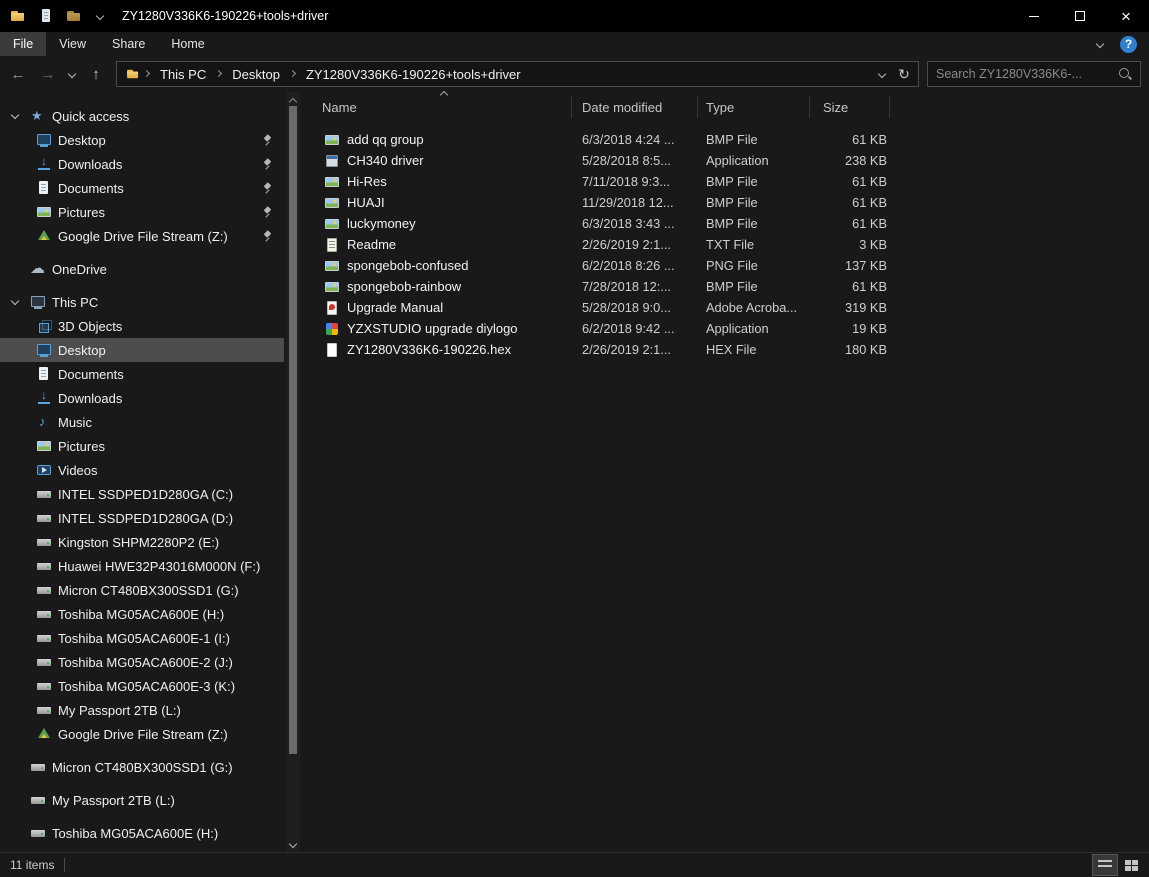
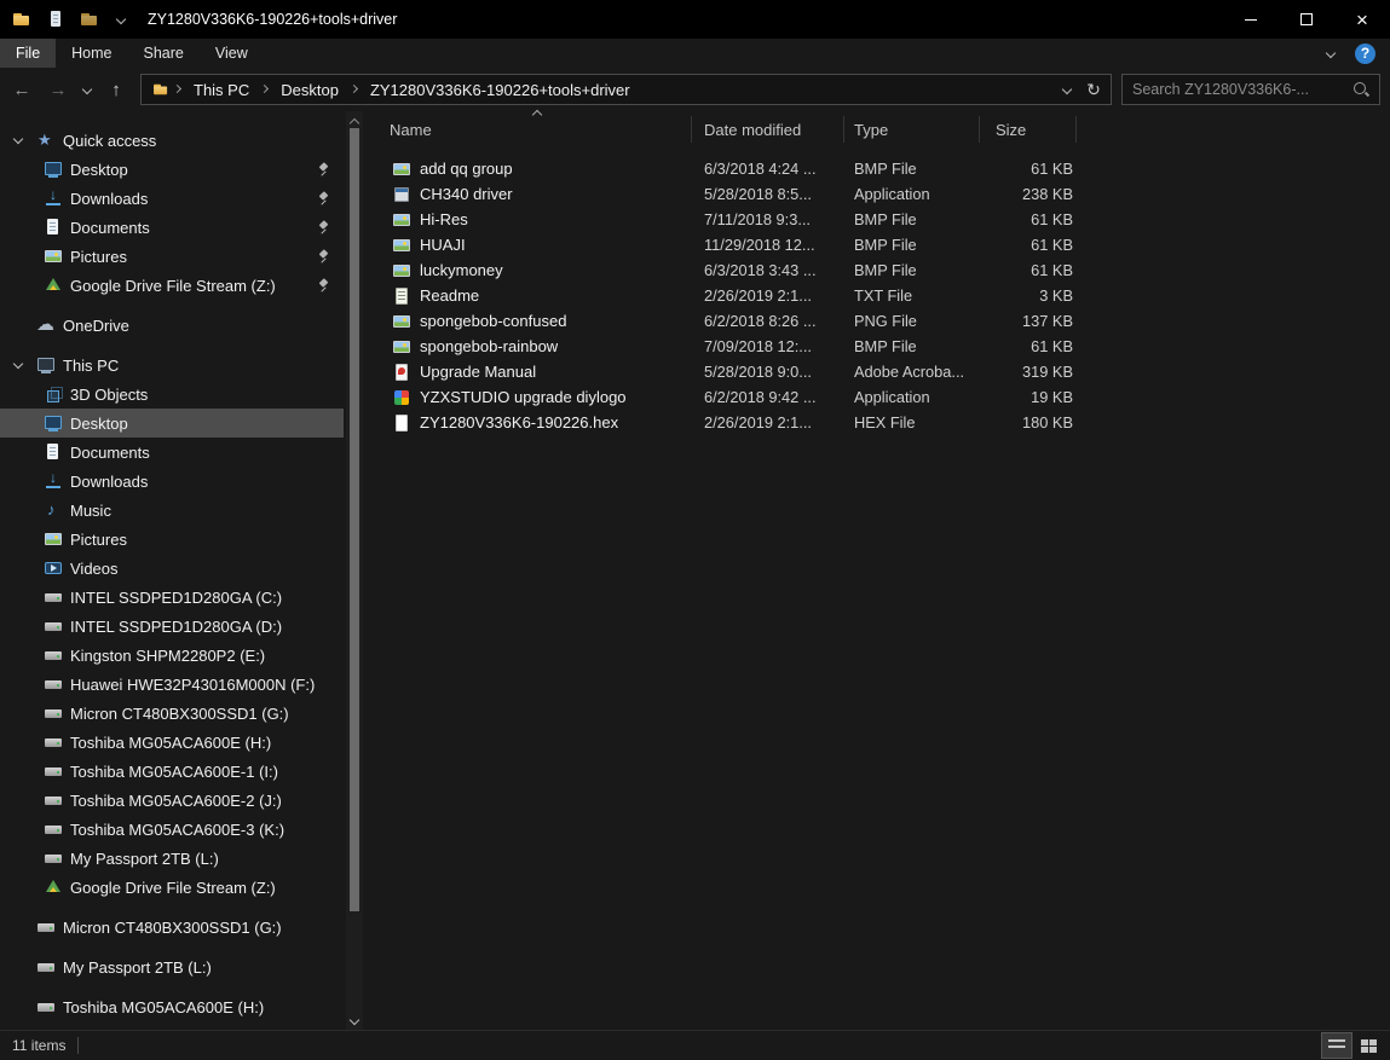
  ZY1280V336K6-190226+tools+driver
  File
- View
+ Home
  Share
- Home
+ View
  This PC
  Desktop
  ZY1280V336K6-190226+tools+driver
  Search ZY1280V336K6-...
  Quick access
  Desktop
  Downloads
  Documents
  Pictures
  Google Drive File Stream (Z:)
  OneDrive
  This PC
  3D Objects
  Desktop
  Documents
  Downloads
  Music
  Pictures
  Videos
  INTEL SSDPED1D280GA (C:)
  INTEL SSDPED1D280GA (D:)
  Kingston SHPM2280P2 (E:)
  Huawei HWE32P43016M000N (F:)
  Micron CT480BX300SSD1 (G:)
  Toshiba MG05ACA600E (H:)
  Toshiba MG05ACA600E-1 (I:)
  Toshiba MG05ACA600E-2 (J:)
  Toshiba MG05ACA600E-3 (K:)
  My Passport 2TB (L:)
  Google Drive File Stream (Z:)
  Micron CT480BX300SSD1 (G:)
  My Passport 2TB (L:)
  Toshiba MG05ACA600E (H:)
  Name
  Date modified
  Type
  Size
  add qq group
  6/3/2018 4:24 ...
  BMP File
  61 KB
  CH340 driver
  5/28/2018 8:5...
  Application
  238 KB
  Hi-Res
  7/11/2018 9:3...
  BMP File
  61 KB
  HUAJI
  11/29/2018 12...
  BMP File
  61 KB
  luckymoney
  6/3/2018 3:43 ...
  BMP File
  61 KB
  Readme
  2/26/2019 2:1...
  TXT File
  3 KB
  spongebob-confused
  6/2/2018 8:26 ...
  PNG File
  137 KB
  spongebob-rainbow
- 7/28/2018 12:...
+ 7/09/2018 12:...
  BMP File
  61 KB
  Upgrade Manual
  5/28/2018 9:0...
  Adobe Acroba...
  319 KB
  YZXSTUDIO upgrade diylogo
  6/2/2018 9:42 ...
  Application
  19 KB
  ZY1280V336K6-190226.hex
  2/26/2019 2:1...
  HEX File
  180 KB
  11 items
